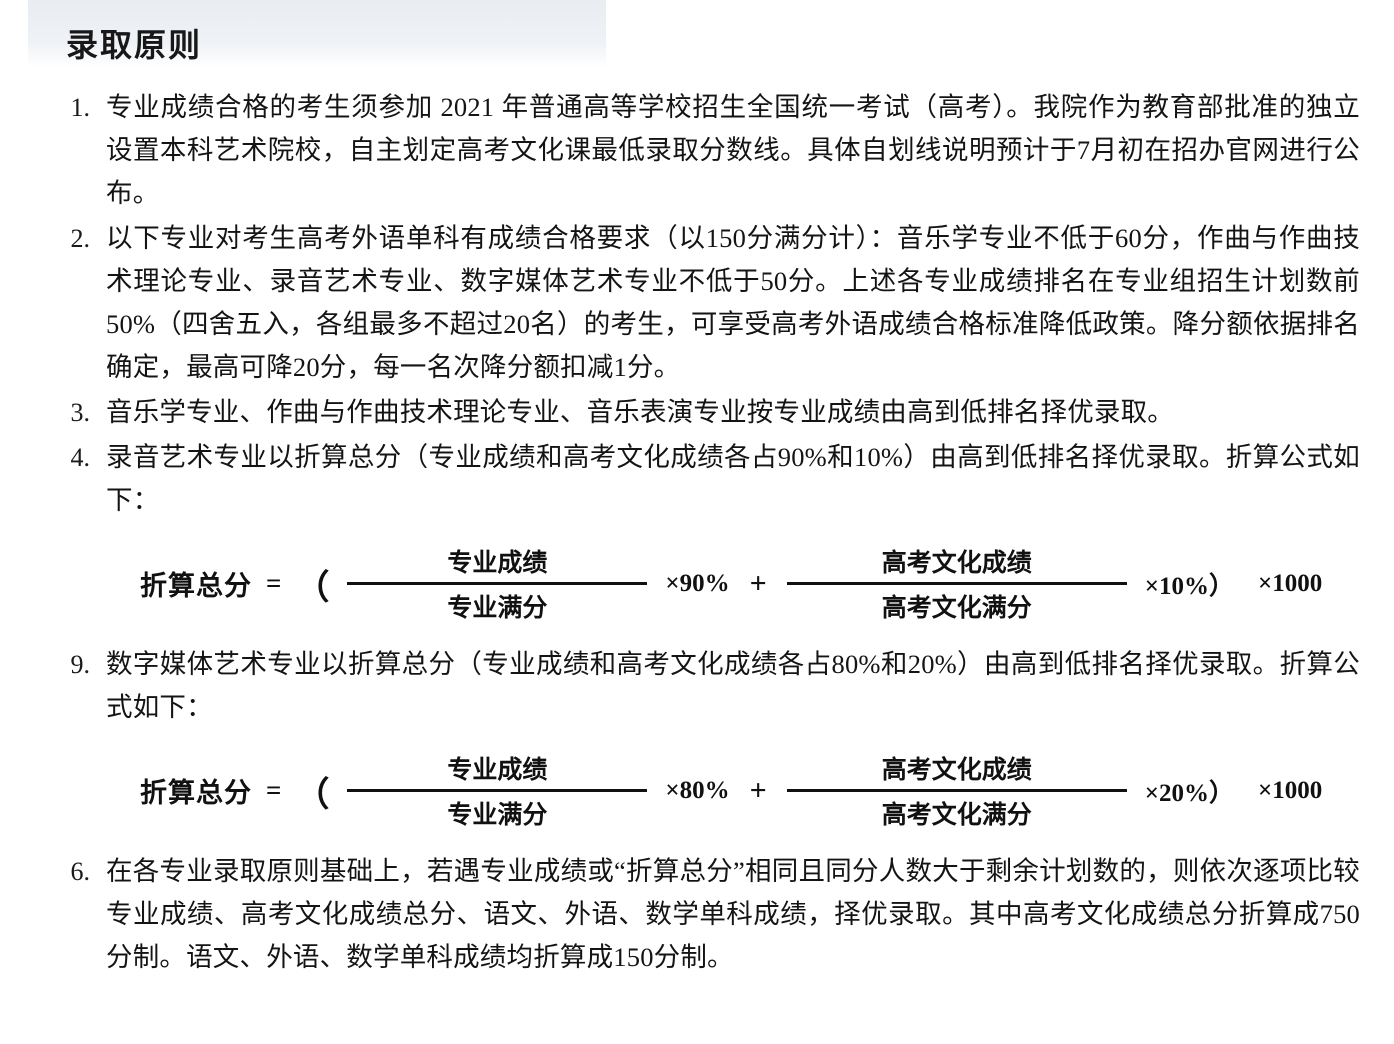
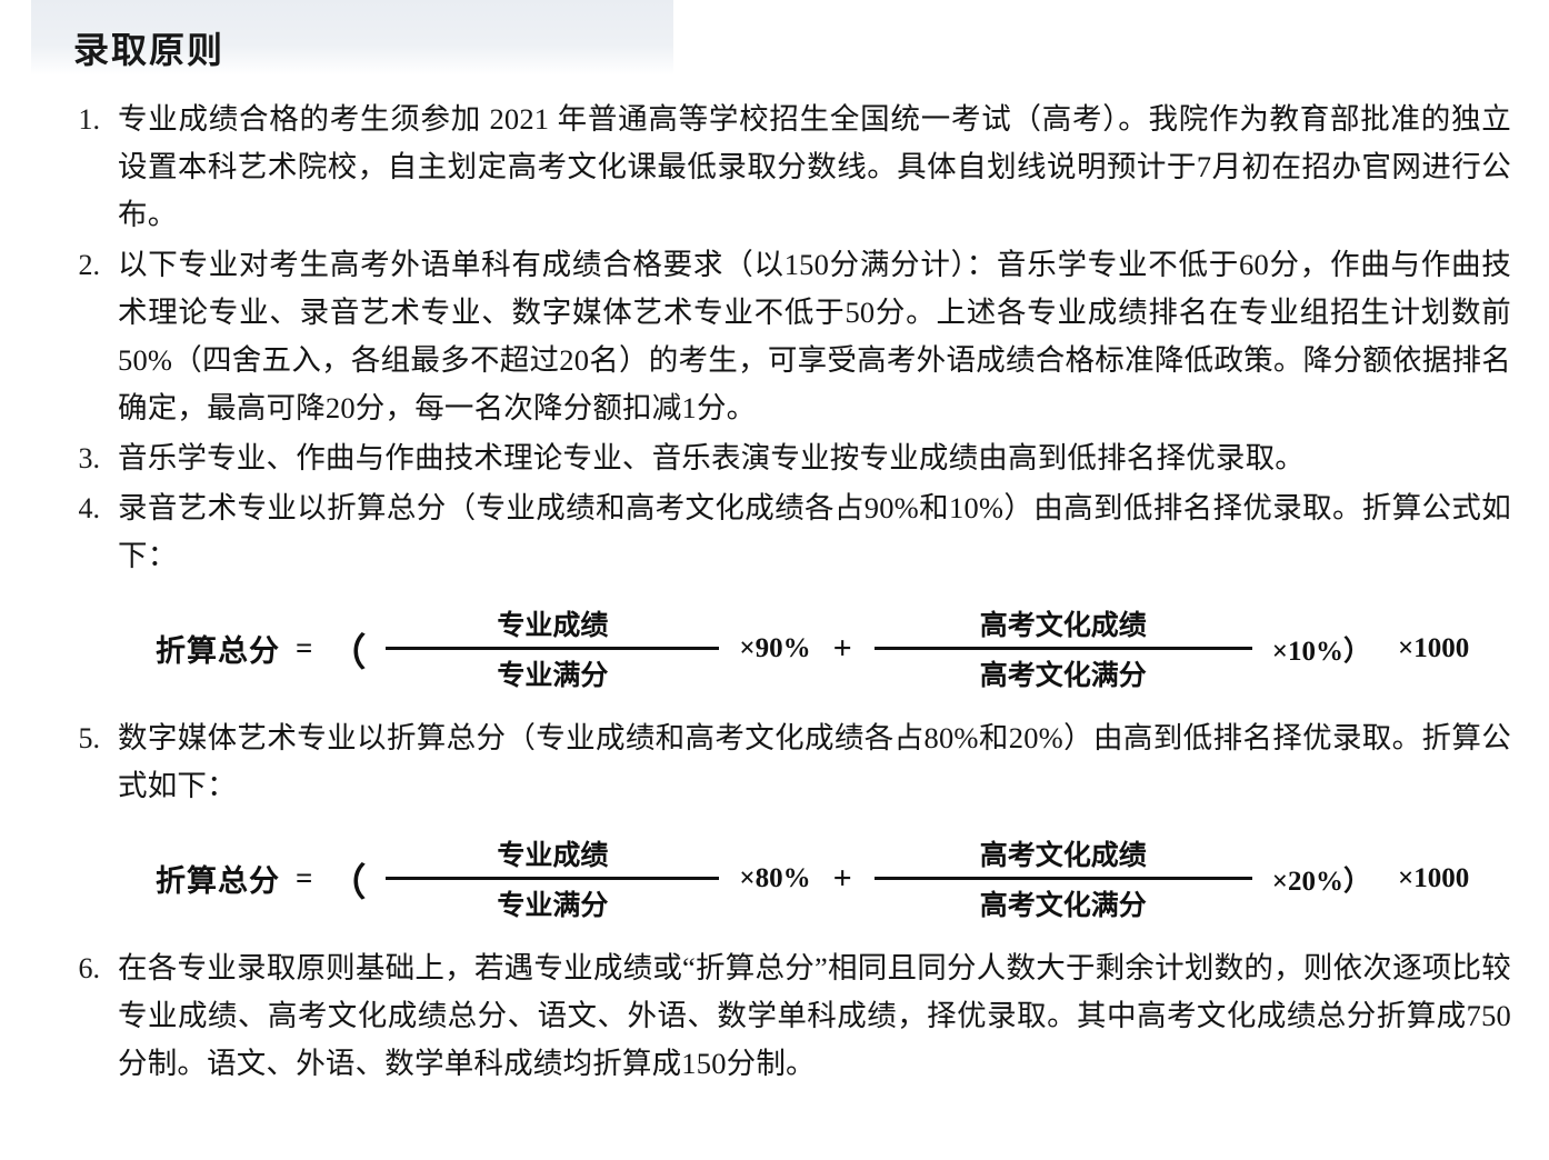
  录取原则
  1.
  专业成绩合格的考生须参加 2021 年普通高等学校招生全国统一考试（高考）。我院作为教育部批准的独立设置本科艺术院校，自主划定高考文化课最低录取分数线。具体自划线说明预计于7月初在招办官网进行公布。
  2.
  以下专业对考生高考外语单科有成绩合格要求（以150分满分计）：音乐学专业不低于60分，作曲与作曲技术理论专业、录音艺术专业、数字媒体艺术专业不低于50分。上述各专业成绩排名在专业组招生计划数前50%（四舍五入，各组最多不超过20名）的考生，可享受高考外语成绩合格标准降低政策。降分额依据排名确定，最高可降20分，每一名次降分额扣减1分。
  3.
  音乐学专业、作曲与作曲技术理论专业、音乐表演专业按专业成绩由高到低排名择优录取。
  4.
  录音艺术专业以折算总分（专业成绩和高考文化成绩各占90%和10%）由高到低排名择优录取。折算公式如下：
  折算总分
  =
  （
  专业成绩
  专业满分
  ×90%
  +
  高考文化成绩
  高考文化满分
  ×10%）
  ×1000
- 9.
+ 5.
  数字媒体艺术专业以折算总分（专业成绩和高考文化成绩各占80%和20%）由高到低排名择优录取。折算公式如下：
  折算总分
  =
  （
  专业成绩
  专业满分
  ×80%
  +
  高考文化成绩
  高考文化满分
  ×20%）
  ×1000
  6.
  在各专业录取原则基础上，若遇专业成绩或“折算总分”相同且同分人数大于剩余计划数的，则依次逐项比较专业成绩、高考文化成绩总分、语文、外语、数学单科成绩，择优录取。其中高考文化成绩总分折算成750分制。语文、外语、数学单科成绩均折算成150分制。
